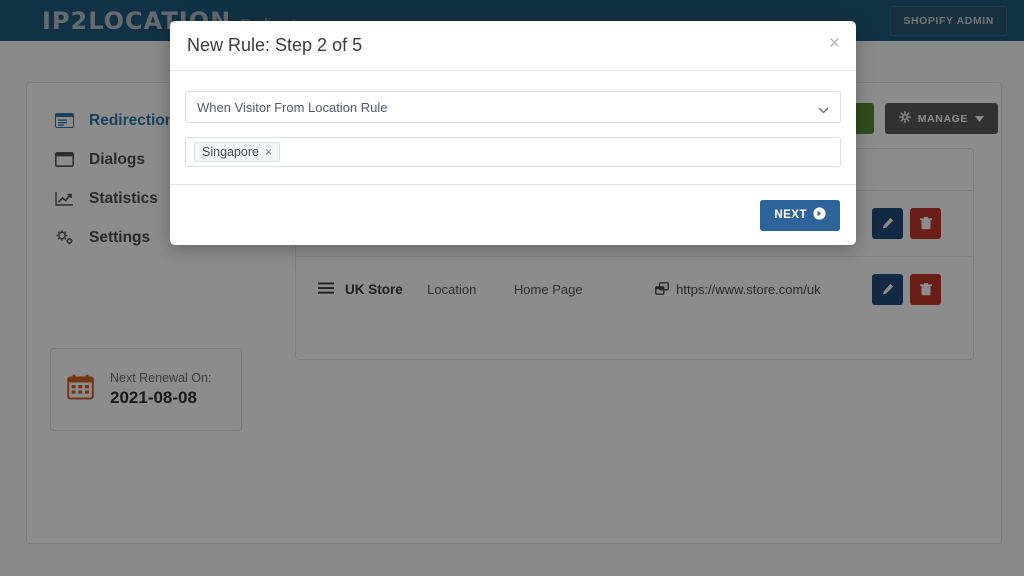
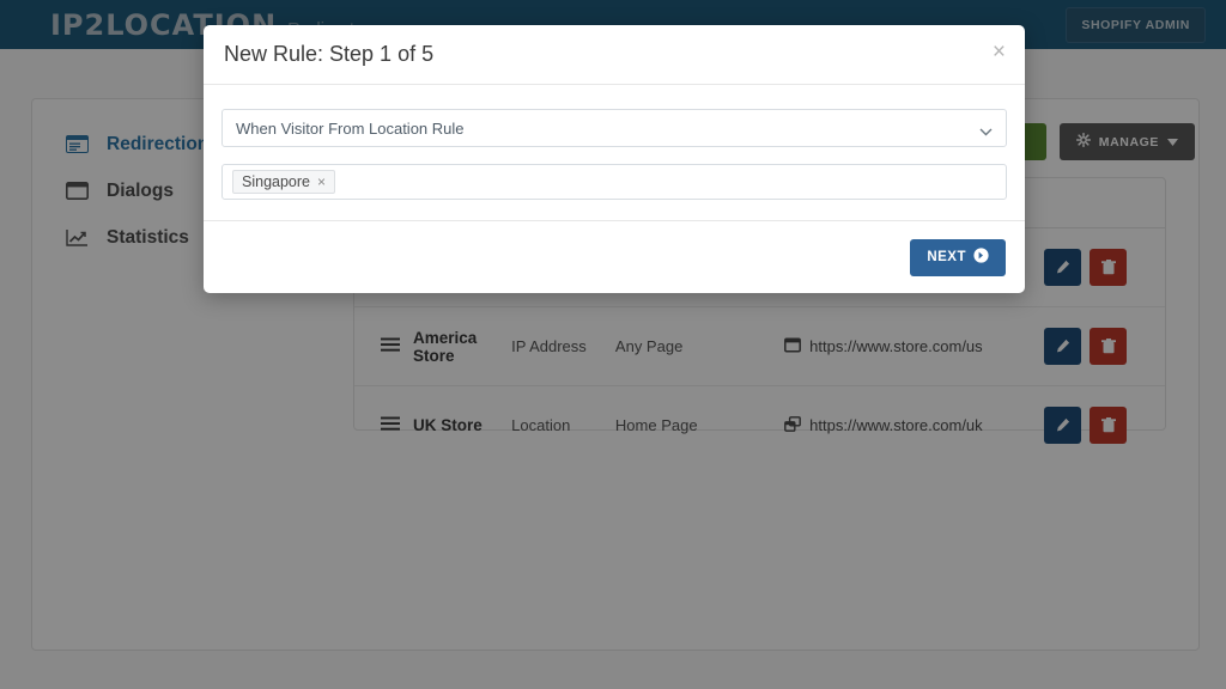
  IP2LOCAT
  SHOPIFY ADMIN
  Redirectio
  Dialogs
  Statistics
- Settings
- Next Renewal On:
- 2021-08-08
  MANAGE
+ America Store	IP Address	Any Page	https://www.store.com/us
  UK Store	Location	Home Page	https://www.store.com/uk
- New Rule: Step 2 of 5
+ New Rule: Step 1 of 5
  ×
  When Visitor From Location Rule
  Singapore
  ×
  NEXT
